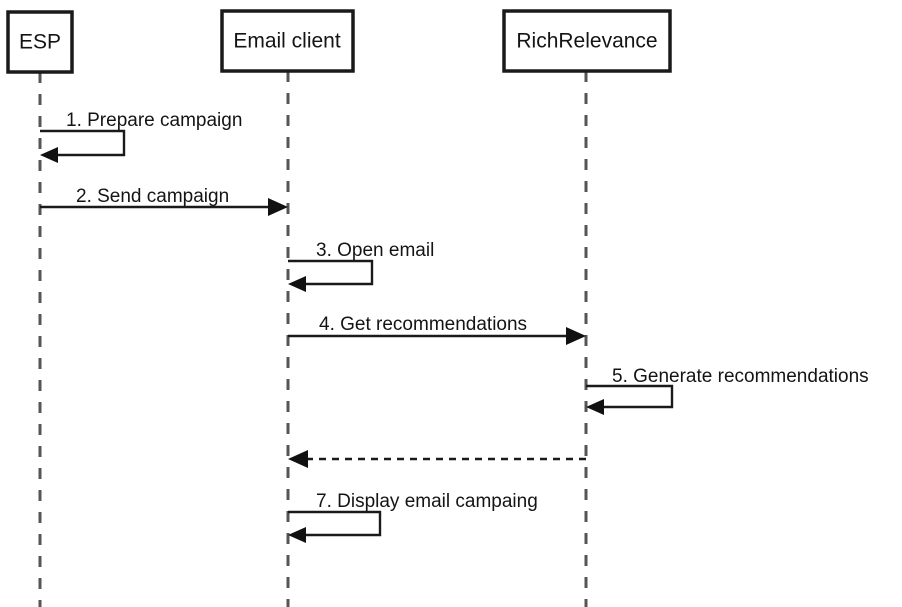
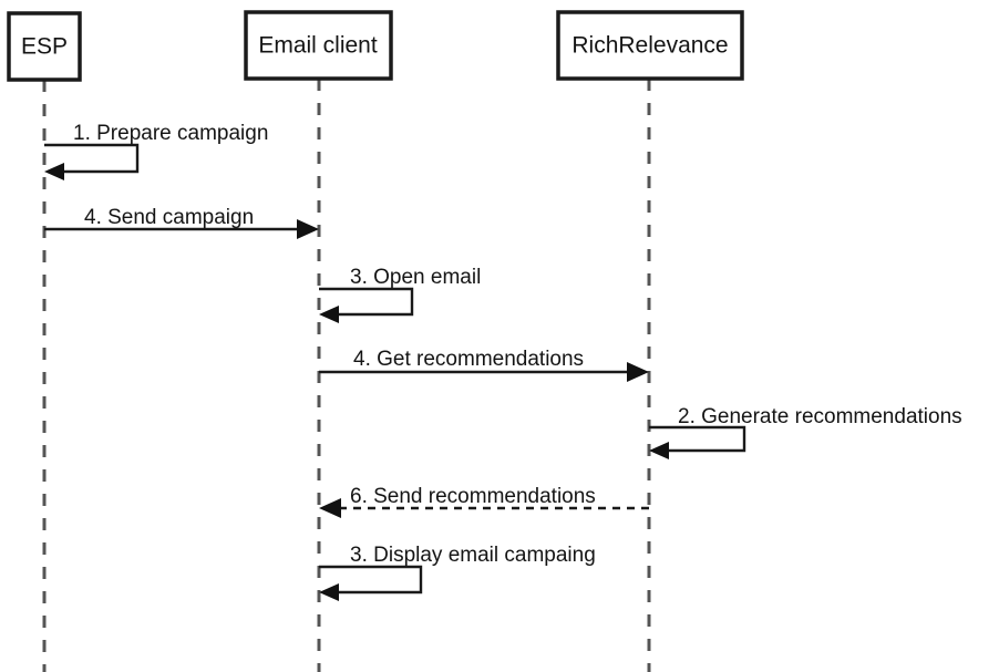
  ESP
  Email client
  RichRelevance
  1. Prepare campaign
- 2. Send campaign
+ 4. Send campaign
  3. Open email
  4. Get recommendations
- 5. Generate recommendations
+ 2. Generate recommendations
+ 6. Send recommendations
- 7. Display email campaing
+ 3. Display email campaing
